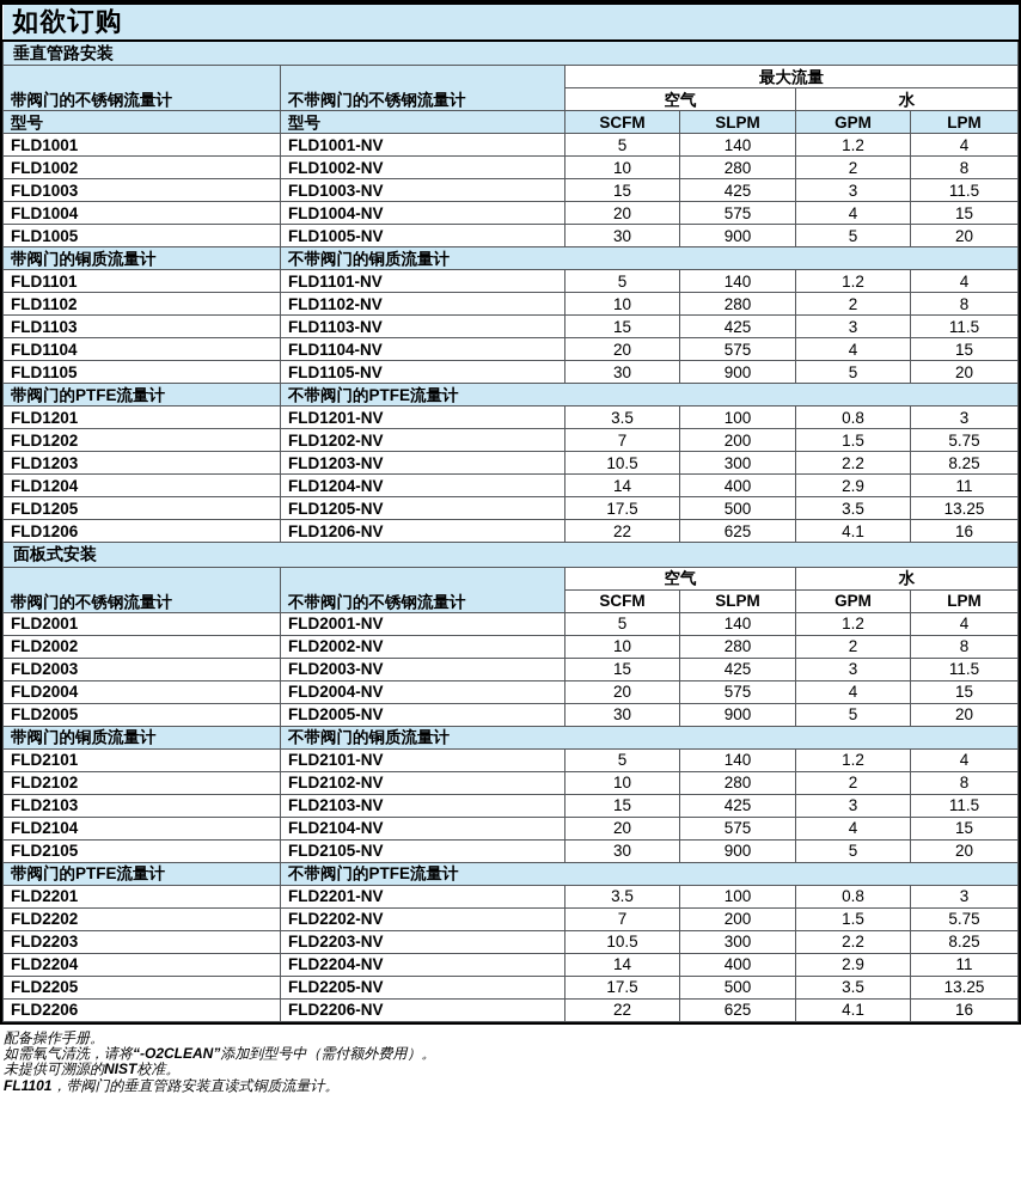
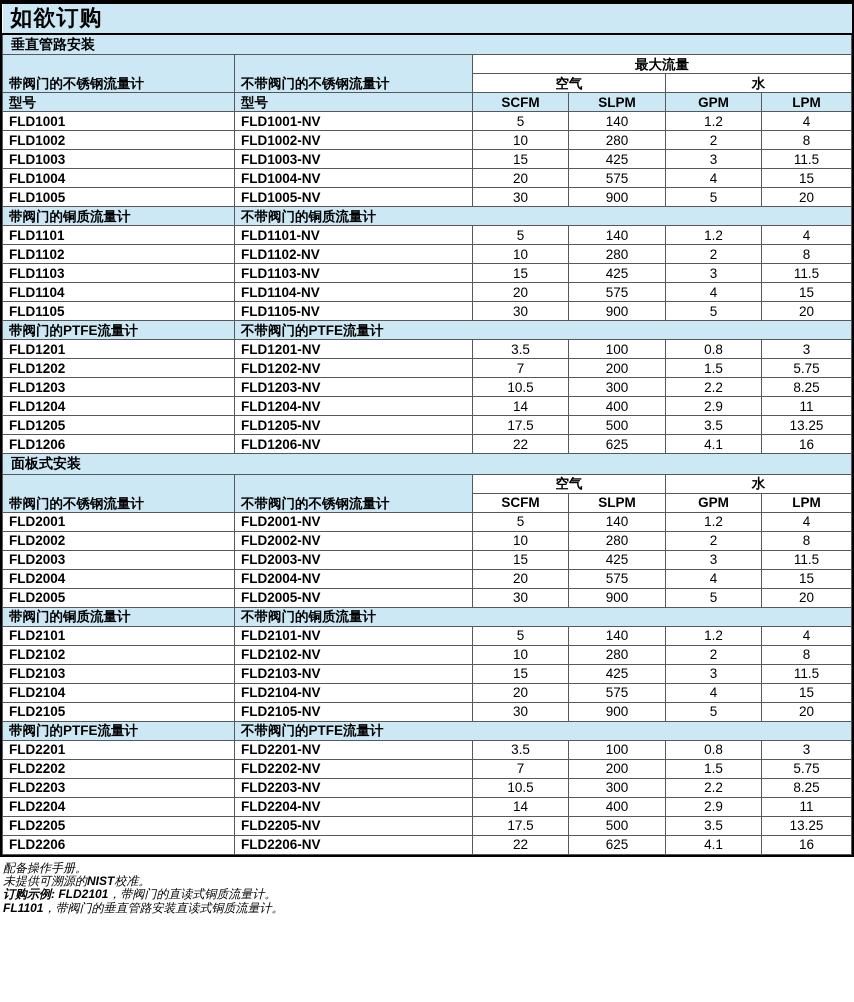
  如欲订购
  垂直管路安装
  带阀门的不锈钢流量计	不带阀门的不锈钢流量计	最大流量
  空气	水
  型号	型号	SCFM	SLPM	GPM	LPM
  FLD1001	FLD1001-NV	5	140	1.2	4
  FLD1002	FLD1002-NV	10	280	2	8
  FLD1003	FLD1003-NV	15	425	3	11.5
  FLD1004	FLD1004-NV	20	575	4	15
  FLD1005	FLD1005-NV	30	900	5	20
  带阀门的铜质流量计	不带阀门的铜质流量计
  FLD1101	FLD1101-NV	5	140	1.2	4
  FLD1102	FLD1102-NV	10	280	2	8
  FLD1103	FLD1103-NV	15	425	3	11.5
  FLD1104	FLD1104-NV	20	575	4	15
  FLD1105	FLD1105-NV	30	900	5	20
  带阀门的PTFE流量计	不带阀门的PTFE流量计
  FLD1201	FLD1201-NV	3.5	100	0.8	3
  FLD1202	FLD1202-NV	7	200	1.5	5.75
  FLD1203	FLD1203-NV	10.5	300	2.2	8.25
  FLD1204	FLD1204-NV	14	400	2.9	11
  FLD1205	FLD1205-NV	17.5	500	3.5	13.25
  FLD1206	FLD1206-NV	22	625	4.1	16
  面板式安装
  带阀门的不锈钢流量计	不带阀门的不锈钢流量计	空气	水
  SCFM	SLPM	GPM	LPM
  FLD2001	FLD2001-NV	5	140	1.2	4
  FLD2002	FLD2002-NV	10	280	2	8
  FLD2003	FLD2003-NV	15	425	3	11.5
  FLD2004	FLD2004-NV	20	575	4	15
  FLD2005	FLD2005-NV	30	900	5	20
  带阀门的铜质流量计	不带阀门的铜质流量计
  FLD2101	FLD2101-NV	5	140	1.2	4
  FLD2102	FLD2102-NV	10	280	2	8
  FLD2103	FLD2103-NV	15	425	3	11.5
  FLD2104	FLD2104-NV	20	575	4	15
  FLD2105	FLD2105-NV	30	900	5	20
  带阀门的PTFE流量计	不带阀门的PTFE流量计
  FLD2201	FLD2201-NV	3.5	100	0.8	3
  FLD2202	FLD2202-NV	7	200	1.5	5.75
  FLD2203	FLD2203-NV	10.5	300	2.2	8.25
  FLD2204	FLD2204-NV	14	400	2.9	11
  FLD2205	FLD2205-NV	17.5	500	3.5	13.25
  FLD2206	FLD2206-NV	22	625	4.1	16
  配备操作手册。
- 如需氧气清洗，请将“-O2CLEAN”添加到型号中（需付额外费用）。
  未提供可溯源的NIST校准。
+ 订购示例: FLD2101，带阀门的直读式铜质流量计。
  FL1101，带阀门的垂直管路安装直读式铜质流量计。
